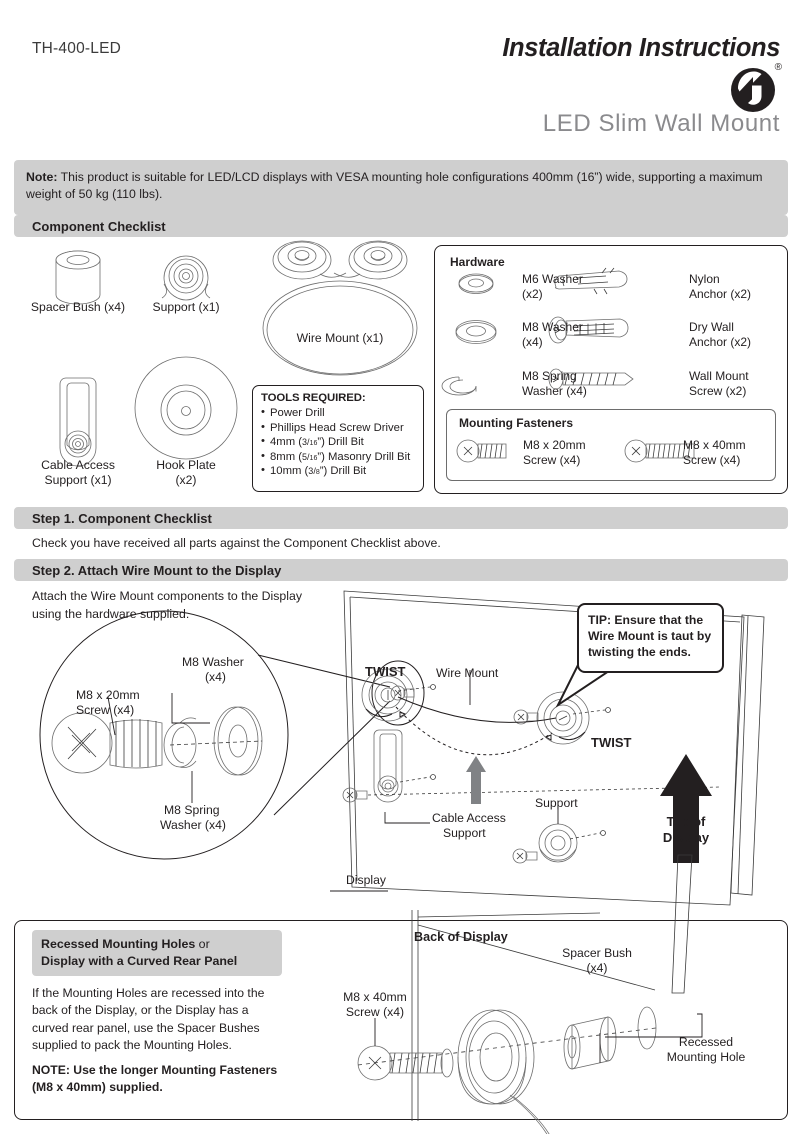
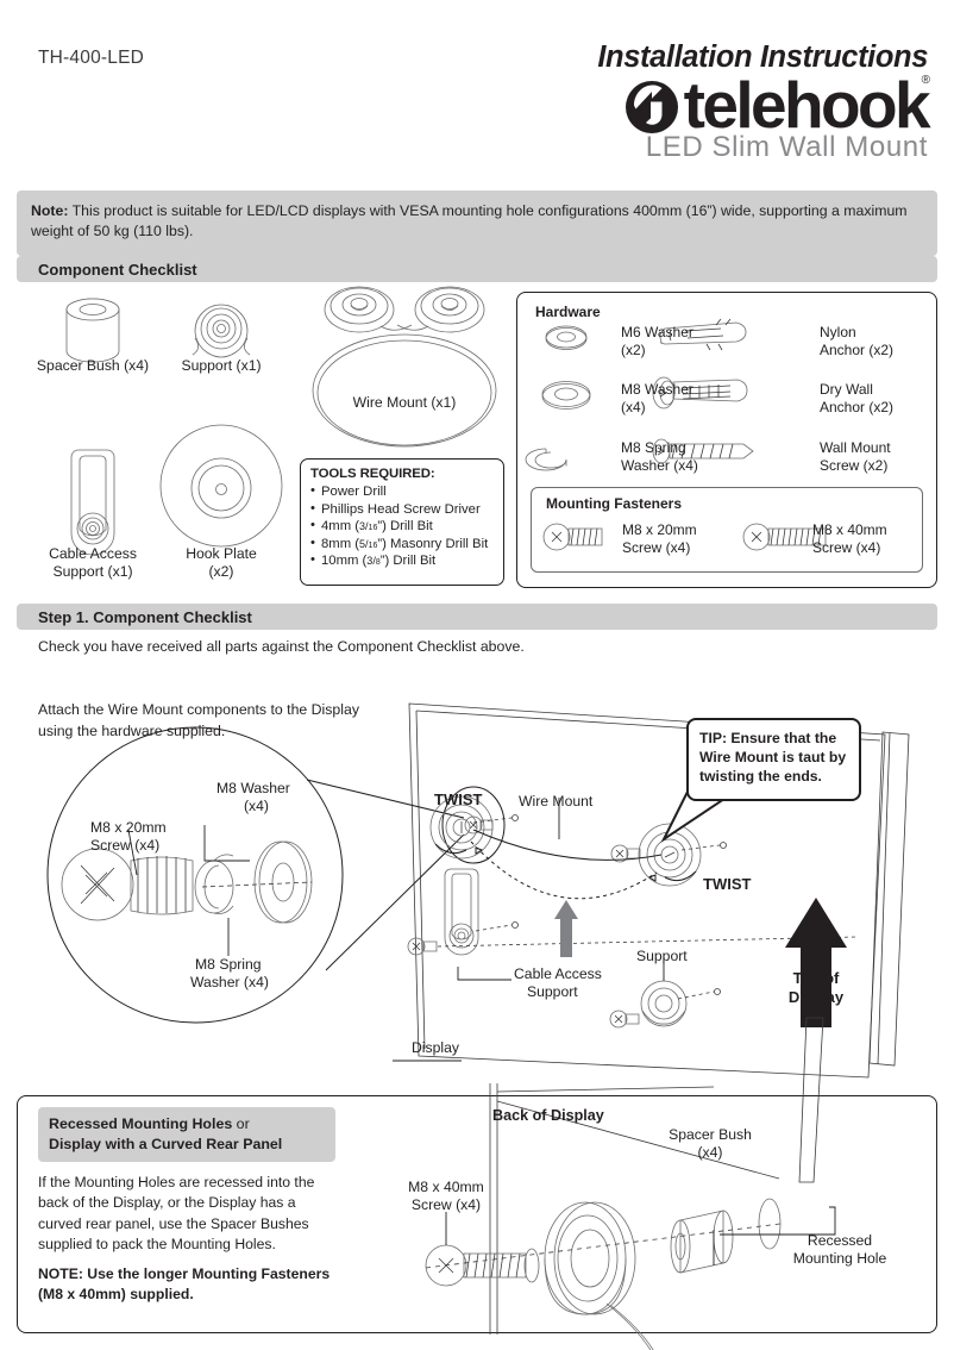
  TH-400-LED
  Installation Instructions
+ telehook
  ®
  LED Slim Wall Mount
  Note: This product is suitable for LED/LCD displays with VESA mounting hole configurations 400mm (16”) wide, supporting a maximum weight of 50 kg (110 lbs).
  Component Checklist
  Spacer Bush (x4)
  Support (x1)
  Wire Mount (x1)
  Cable Access
  Support (x1)
  Hook Plate
  (x2)
  TOOLS REQUIRED:
  Power Drill
  Phillips Head Screw Driver
  4mm (3/ ”) Drill Bit
  8mm (5/ ”) Masonry Drill Bit
  10mm (3/ ”) Drill Bit
  Hardware
  M6 Washer
  (x2)
  Nylon
  Anchor (x2)
  M8 Washer
  (x4)
  Dry Wall
  Anchor (x2)
  M8 Spring
  Washer (x4)
  Wall Mount
  Screw (x2)
  Mounting Fasteners
  M8 x 20mm
  Screw (x4)
  M8 x 40mm
  Screw (x4)
  Step 1. Component Checklist
  Check you have received all parts against the Component Checklist above.
- Step 2. Attach Wire Mount to the Display
  Attach the Wire Mount components to the Display
  using the hardware supplied.
  M8 x 20mm
  Screw (x4)
  M8 Washer
  (x4)
  M8 Spring
  Washer (x4)
  TWIST
  TWIST
  Wire Mount
  Cable Access
  Support
  Support
  Display
  Top of
  Display
  TIP: Ensure that the Wire Mount is taut by twisting the ends.
  Recessed Mounting Holes or
  Display with a Curved Rear Panel
  If the Mounting Holes are recessed into the back of the Display, or the Display has a curved rear panel, use the Spacer Bushes supplied to pack the Mounting Holes.
  NOTE: Use the longer Mounting Fasteners (M8 x 40mm) supplied.
  Back of Display
  M8 x 40mm
  Screw (x4)
  Spacer Bush
  (x4)
  Recessed
  Mounting Hole
